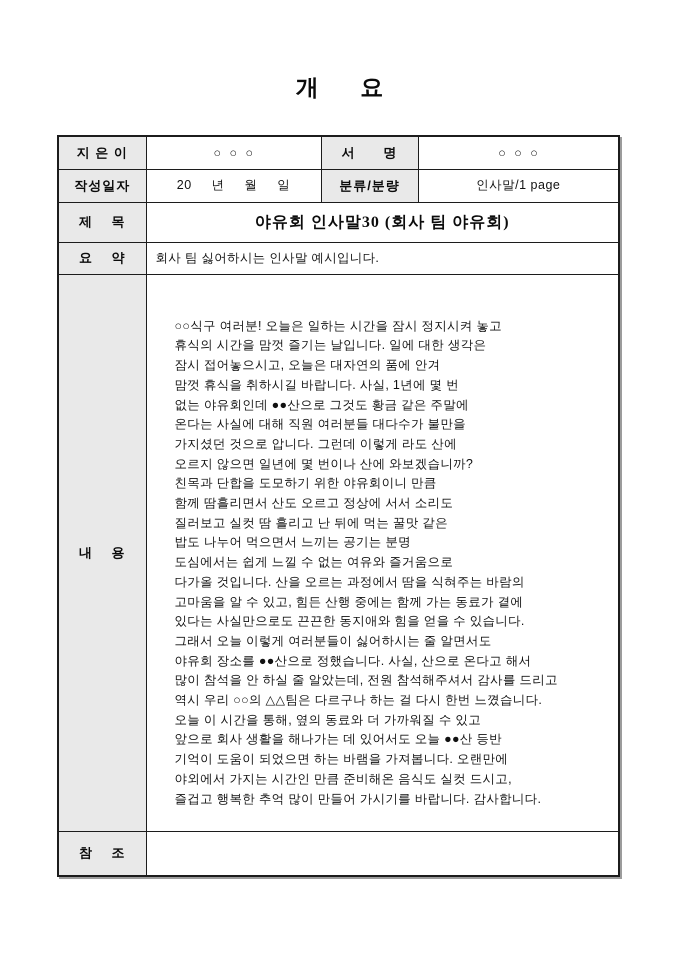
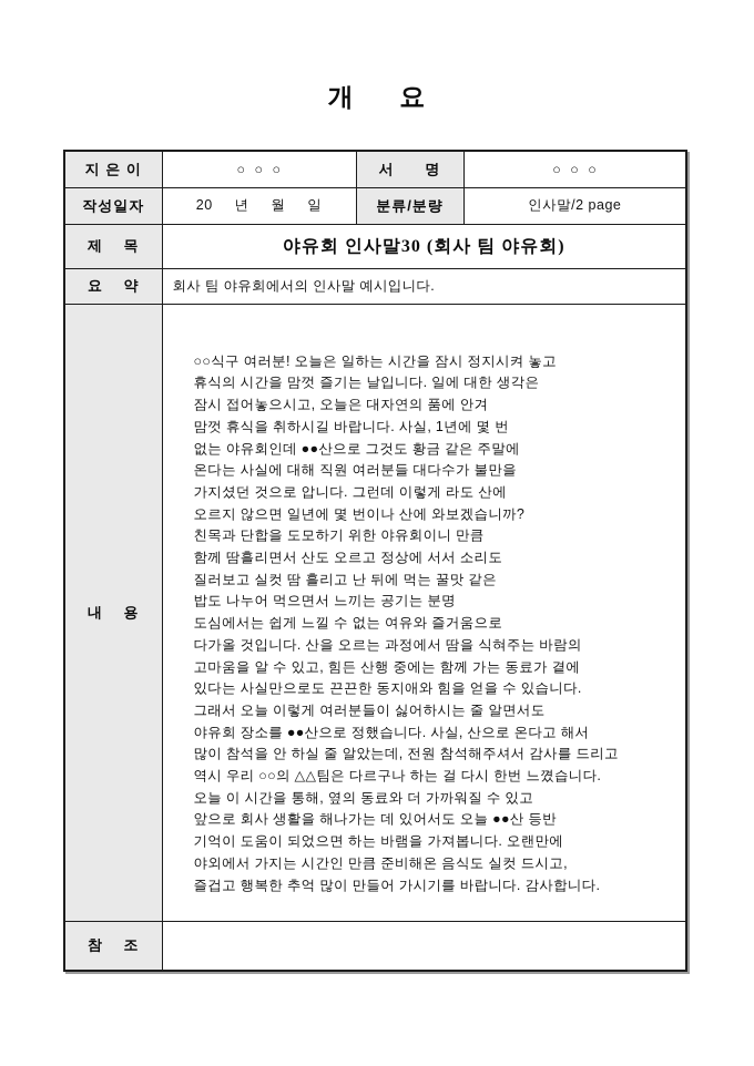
  개 요
  지 은 이	○ ○ ○	서 명	○ ○ ○
- 작성일자	20 년 월 일	분류/분량	인사말/1 page
+ 작성일자	20 년 월 일	분류/분량	인사말/2 page
  제 목	야유회 인사말30 (회사 팀 야유회)
- 요 약	회사 팀 싫어하시는 인사말 예시입니다.
+ 요 약	회사 팀 야유회에서의 인사말 예시입니다.
  내 용	○○식구 여러분! 오늘은 일하는 시간을 잠시 정지시켜 놓고 휴식의 시간을 맘껏 즐기는 날입니다. 일에 대한 생각은 잠시 접어놓으시고, 오늘은 대자연의 품에 안겨 맘껏 휴식을 취하시길 바랍니다. 사실, 1년에 몇 번 없는 야유회인데 ●●산으로 그것도 황금 같은 주말에 온다는 사실에 대해 직원 여러분들 대다수가 불만을 가지셨던 것으로 압니다. 그런데 이렇게 라도 산에 오르지 않으면 일년에 몇 번이나 산에 와보겠습니까? 친목과 단합을 도모하기 위한 야유회이니 만큼 함께 땀흘리면서 산도 오르고 정상에 서서 소리도 질러보고 실컷 땀 흘리고 난 뒤에 먹는 꿀맛 같은 밥도 나누어 먹으면서 느끼는 공기는 분명 도심에서는 쉽게 느낄 수 없는 여유와 즐거움으로 다가올 것입니다. 산을 오르는 과정에서 땀을 식혀주는 바람의 고마움을 알 수 있고, 힘든 산행 중에는 함께 가는 동료가 곁에 있다는 사실만으로도 끈끈한 동지애와 힘을 얻을 수 있습니다. 그래서 오늘 이렇게 여러분들이 싫어하시는 줄 알면서도 야유회 장소를 ●●산으로 정했습니다. 사실, 산으로 온다고 해서 많이 참석을 안 하실 줄 알았는데, 전원 참석해주셔서 감사를 드리고 역시 우리 ○○의 △△팀은 다르구나 하는 걸 다시 한번 느꼈습니다. 오늘 이 시간을 통해, 옆의 동료와 더 가까워질 수 있고 앞으로 회사 생활을 해나가는 데 있어서도 오늘 ●●산 등반 기억이 도움이 되었으면 하는 바램을 가져봅니다. 오랜만에 야외에서 가지는 시간인 만큼 준비해온 음식도 실컷 드시고, 즐겁고 행복한 추억 많이 만들어 가시기를 바랍니다. 감사합니다.
  참 조
